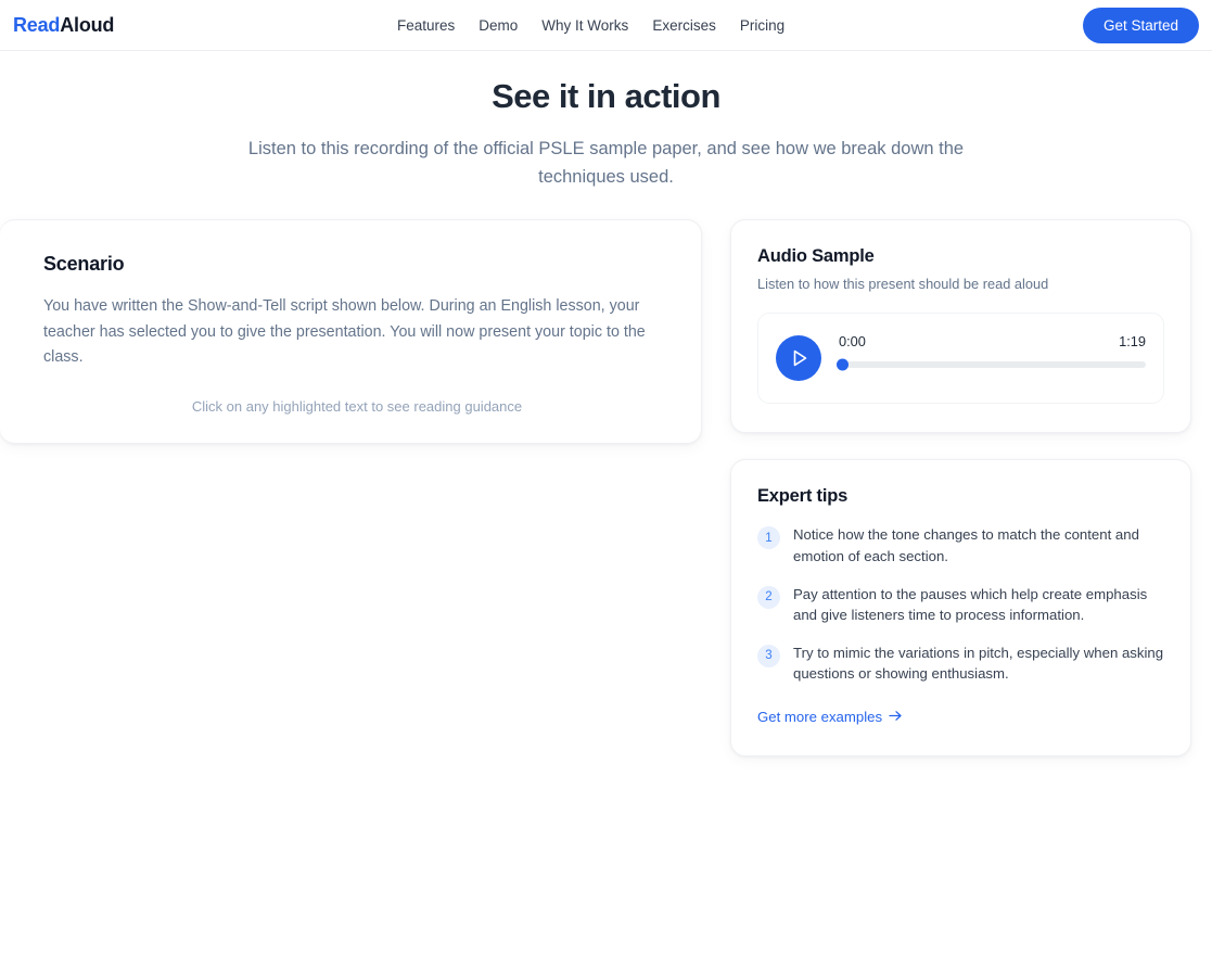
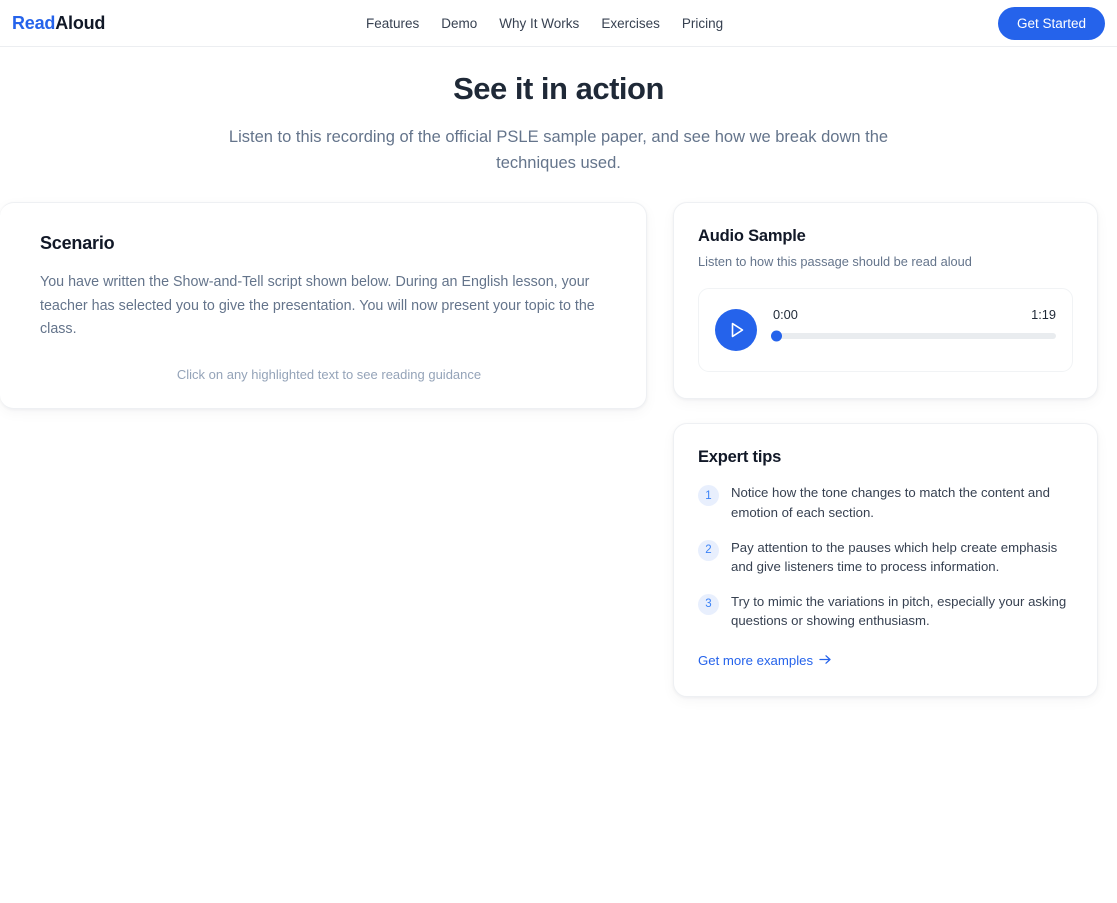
  ReadAloud
  Features
  Demo
  Why It Works
  Exercises
  Pricing
  Get Started
  See it in action
  Listen to this recording of the official PSLE sample paper, and see how we break down the techniques used.
  Scenario
  You have written the Show-and-Tell script shown below. During an English lesson, your teacher has selected you to give the presentation. You will now present your topic to the class.
  Click on any highlighted text to see reading guidance
  Audio Sample
- Listen to how this present should be read aloud
+ Listen to how this passage should be read aloud
  0:00
  1:19
  Expert tips
  1
  Notice how the tone changes to match the content and emotion of each section.
  2
  Pay attention to the pauses which help create emphasis and give listeners time to process information.
  3
- Try to mimic the variations in pitch, especially when asking questions or showing enthusiasm.
+ Try to mimic the variations in pitch, especially your asking questions or showing enthusiasm.
  Get more examples
